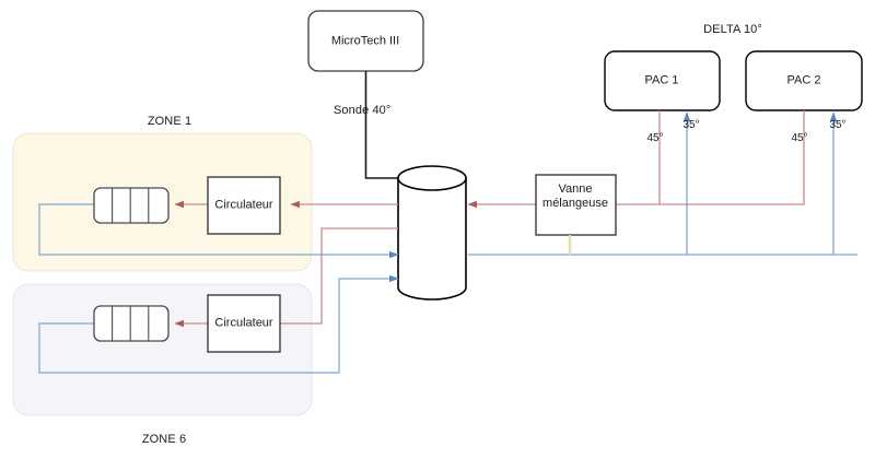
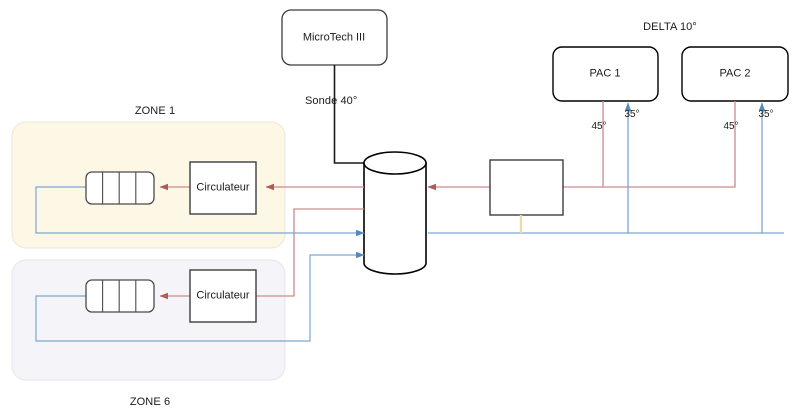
  MicroTech III
  Sonde 40°
  DELTA 10°
  PAC 1
  PAC 2
  45°
  35°
  45°
  35°
- Vanne
- mélangeuse
  ZONE 1
  ZONE 6
  Circulateur
  Circulateur
